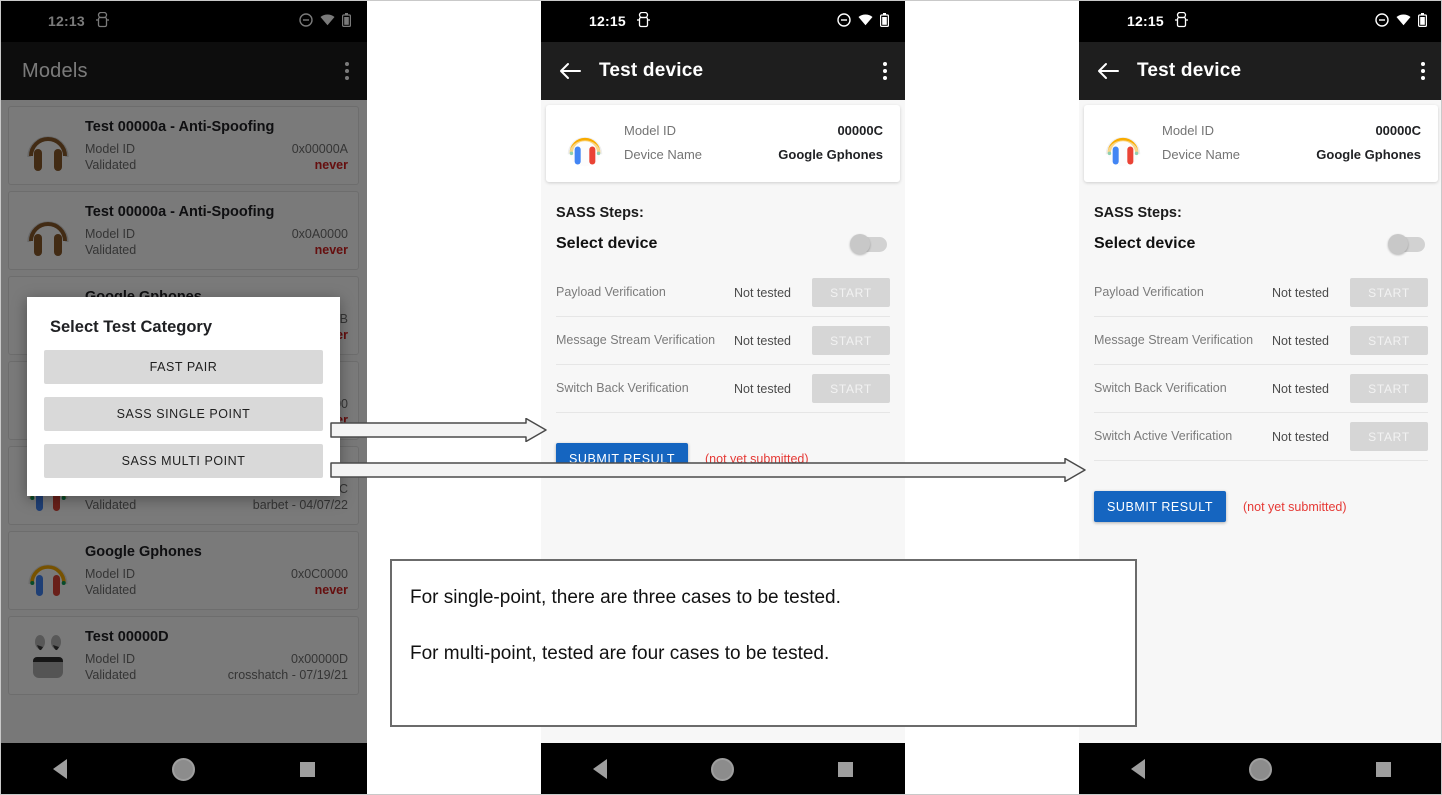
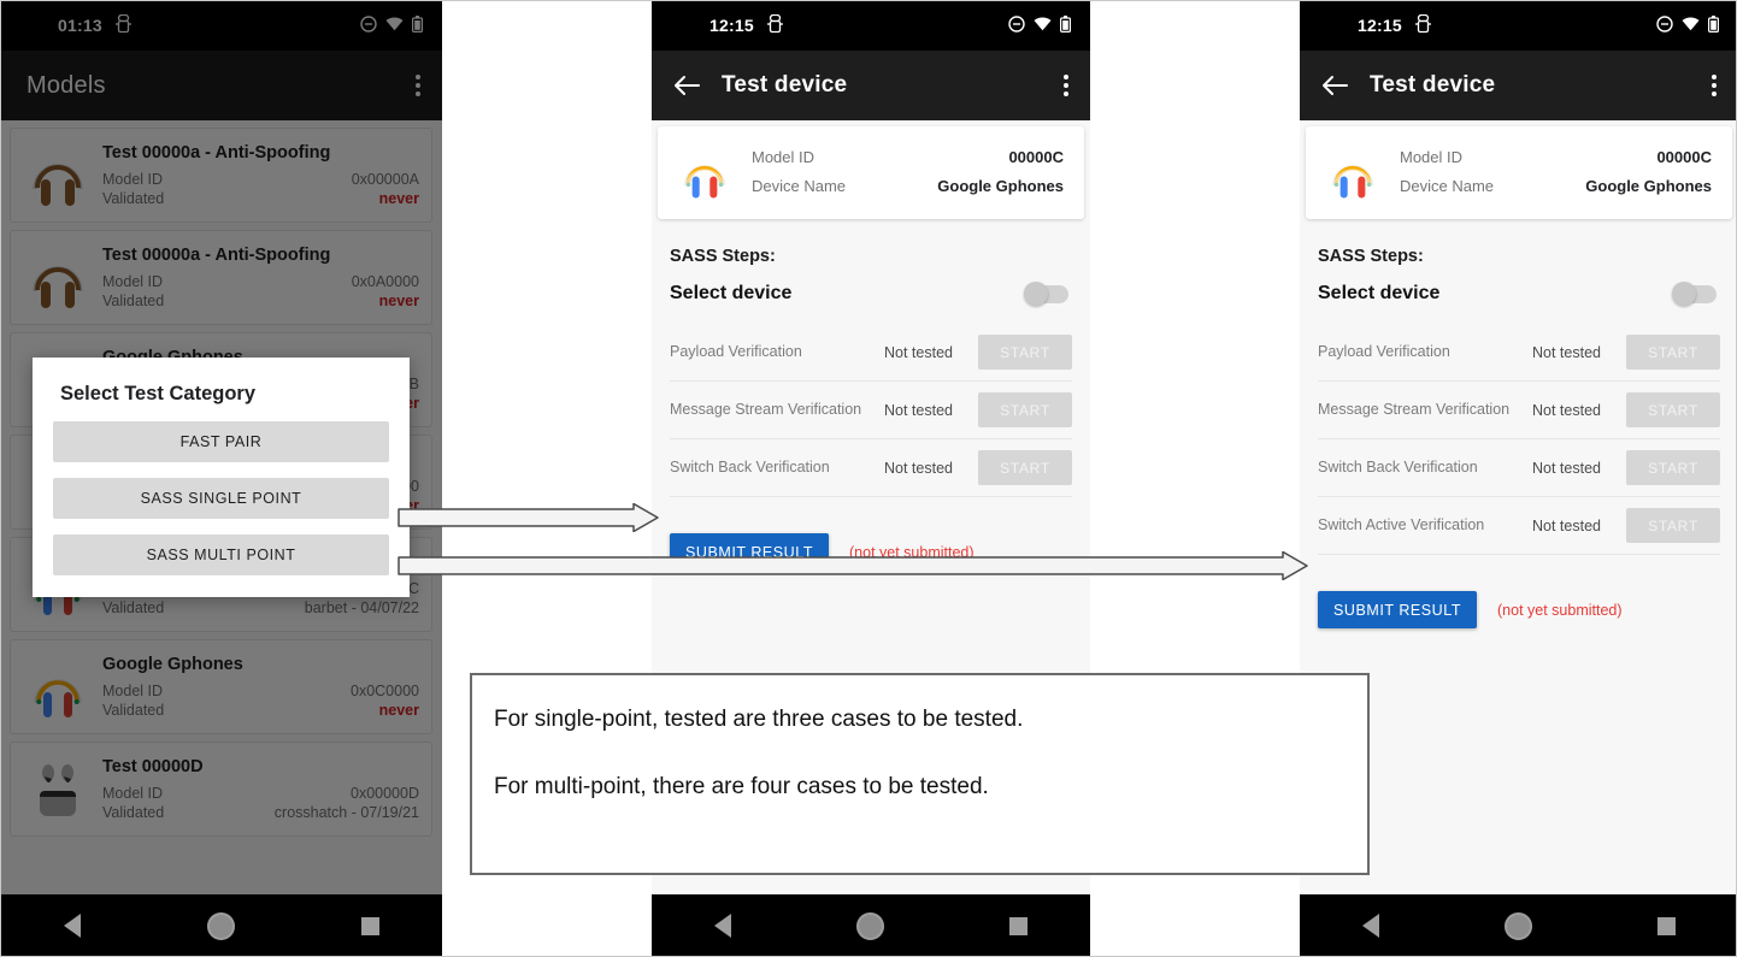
- 12:13
+ 01:13
  Models
  Test 00000a - Anti-Spoofing
  Model ID
  0x00000A
  Validated
  never
  Test 00000a - Anti-Spoofing
  Model ID
  0x0A0000
  Validated
  never
  Validated
  barbet - 04/07/22
  Google Gphones
  Model ID
  0x0C0000
  Validated
  never
  Test 00000D
  Model ID
  0x00000D
  Validated
  crosshatch - 07/19/21
  Select Test Category
  FAST PAIR
  SASS SINGLE POINT
  SASS MULTI POINT
  12:15
  Test device
  Model ID
  00000C
  Device Name
  Google Gphones
  SASS Steps:
  Select device
  Payload Verification
  Not tested
  START
  Message Stream Verification
  Not tested
  START
  Switch Back Verification
  Not tested
  START
  SUBMIT RESULT
  (not yet submitted)
  12:15
  Test device
  Model ID
  00000C
  Device Name
  Google Gphones
  SASS Steps:
  Select device
  Payload Verification
  Not tested
  START
  Message Stream Verification
  Not tested
  START
  Switch Back Verification
  Not tested
  START
  Switch Active Verification
  Not tested
  START
  SUBMIT RESULT
  (not yet submitted)
- For single-point, there are three cases to be tested.
+ For single-point, tested are three cases to be tested.
- For multi-point, tested are four cases to be tested.
+ For multi-point, there are four cases to be tested.
